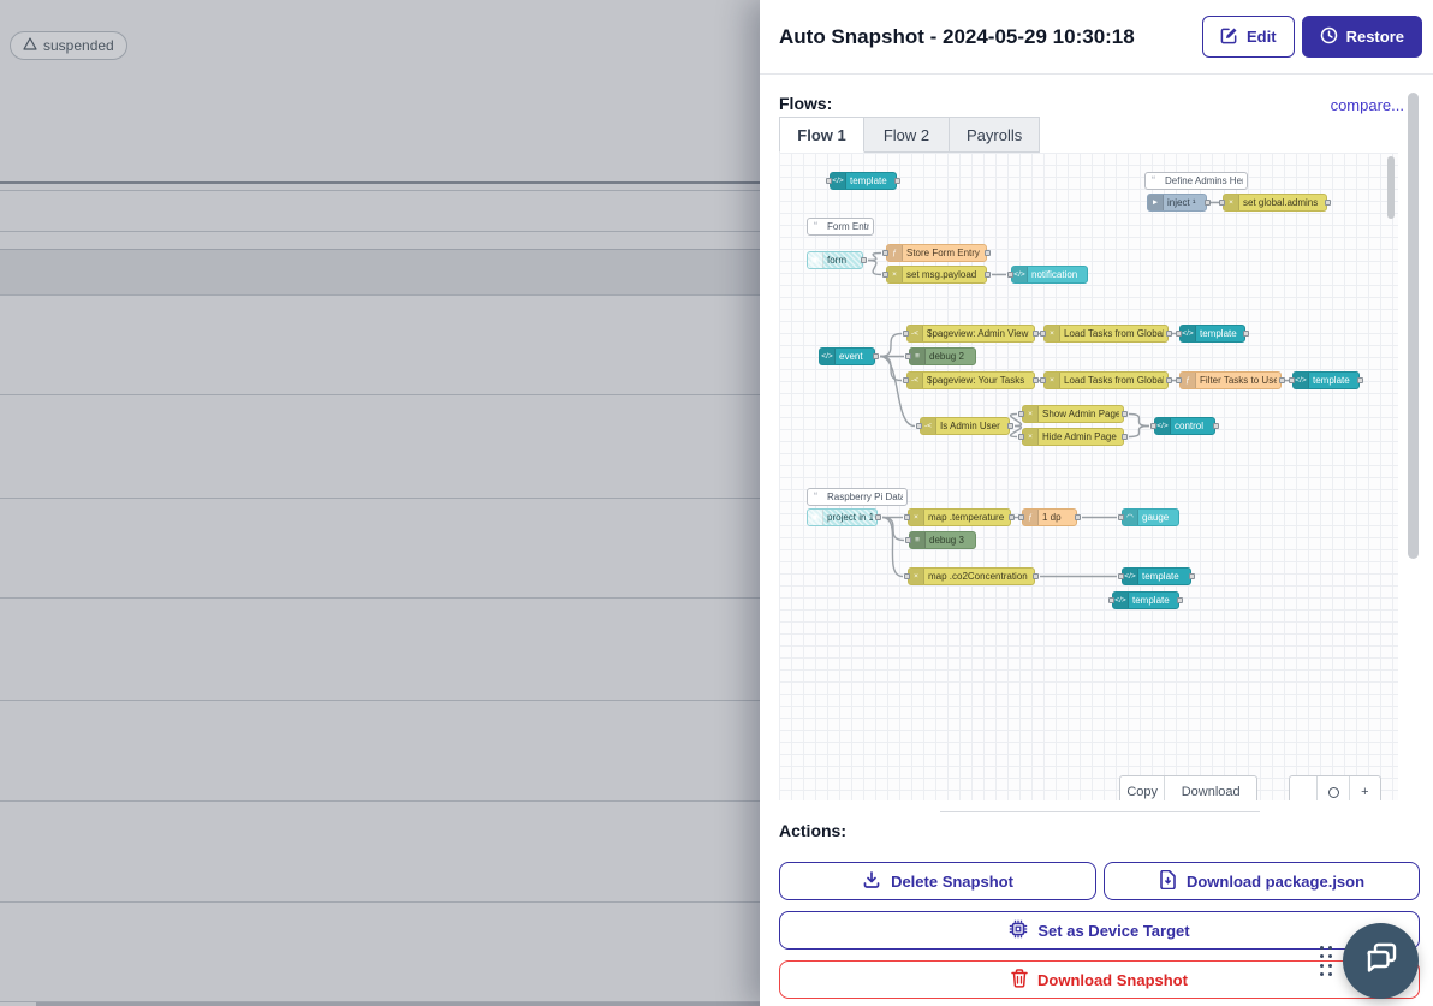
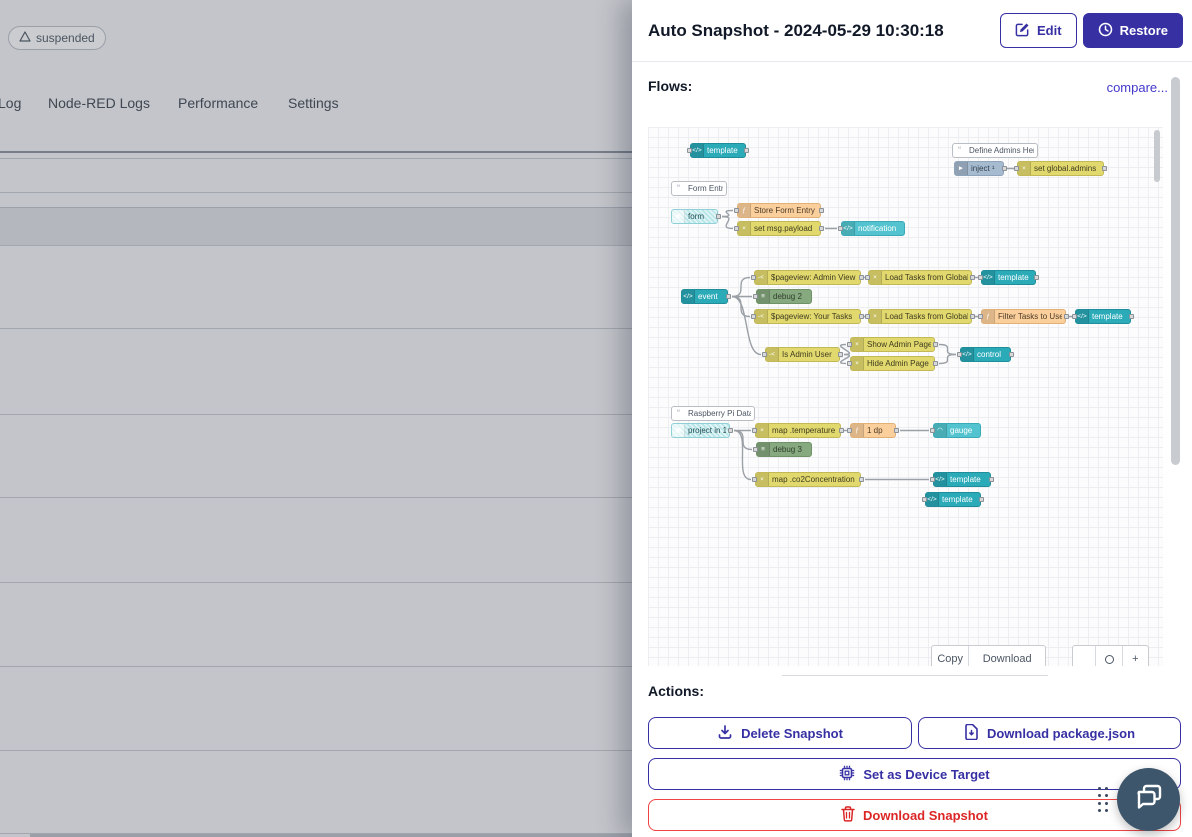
  suspended
+ Log
+ Node-RED Logs
+ Performance
+ Settings
  Auto Snapshot - 2024-05-29 10:30:18
  Edit
  Restore
  Flows:
  compare...
- Flow 1
- Flow 2
- Payrolls
  template
  “
  Define Admins He
  inject ¹
  set global.admins
  “
  Form Entr
  form
  Store Form Entry
  set msg.payload
  notification
  event
  $pageview: Admin View
  Load Tasks from Globa
  template
  debug 2
  $pageview: Your Tasks
  Load Tasks from Globa
  Filter Tasks to Use
  template
  Is Admin User
  Show Admin Page
  Hide Admin Page
  control
  “
  Raspberry Pi Dat
  project in 1
  map .temperature
  1 dp
  gauge
  debug 3
  map .co2Concentration
  template
  template
  Copy
  Download
  +
  Actions:
  Delete Snapshot
  Download package.json
  Set as Device Target
  Download Snapshot
